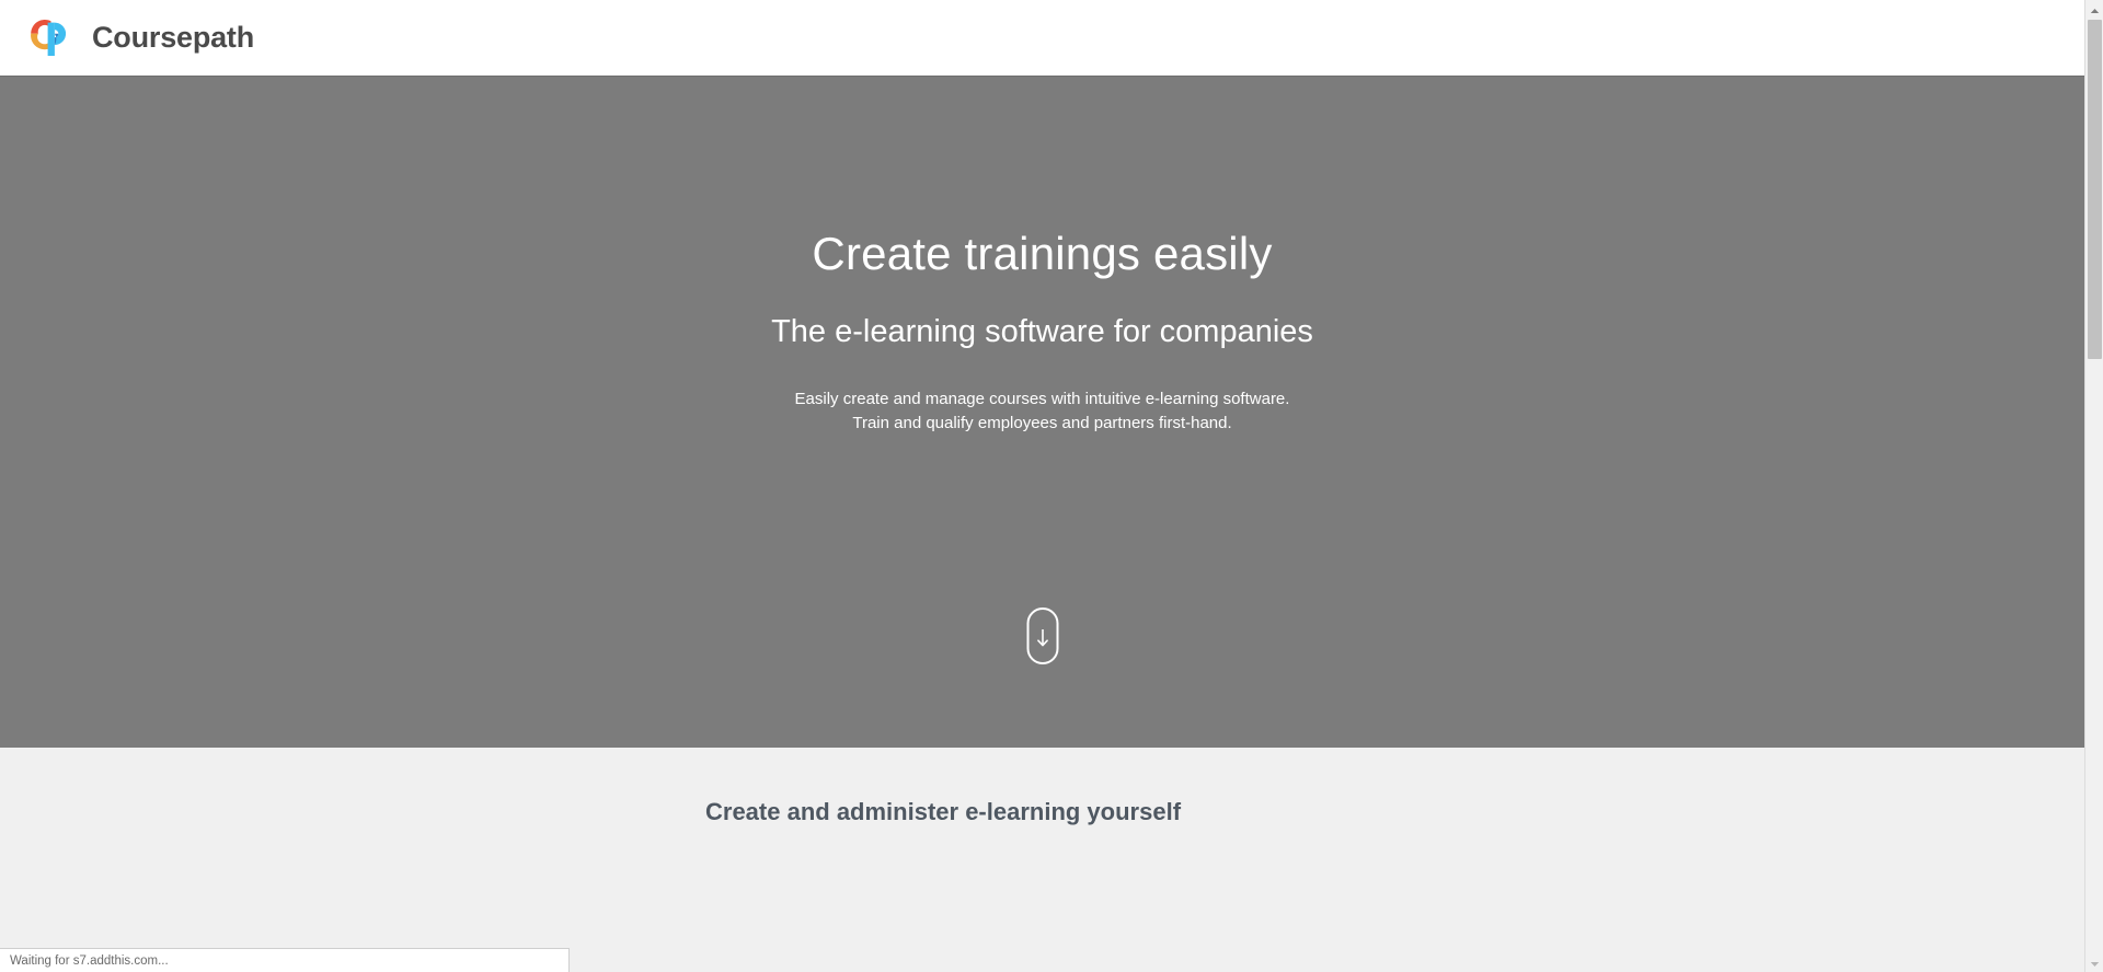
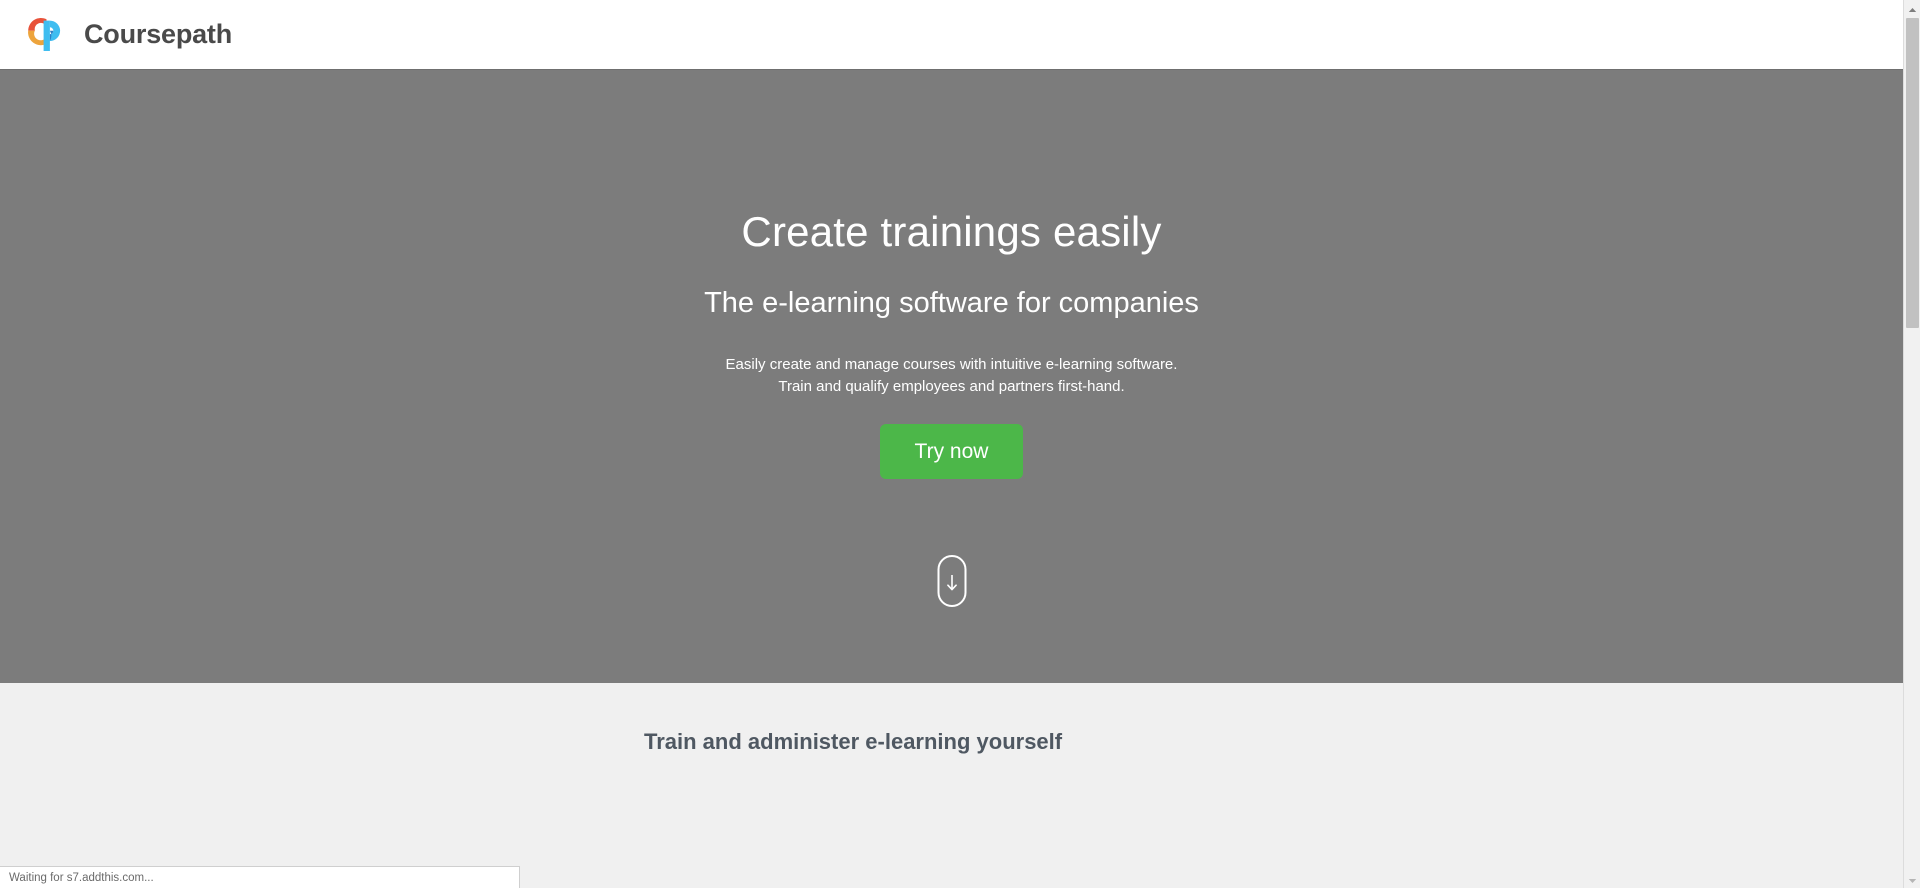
  Coursepath
  Create trainings easily
  The e-learning software for companies
  Easily create and manage courses with intuitive e-learning software.
  Train and qualify employees and partners first-hand.
+ Try now
- Create and administer e-learning yourself
+ Train and administer e-learning yourself
  Waiting for s7.addthis.com...
